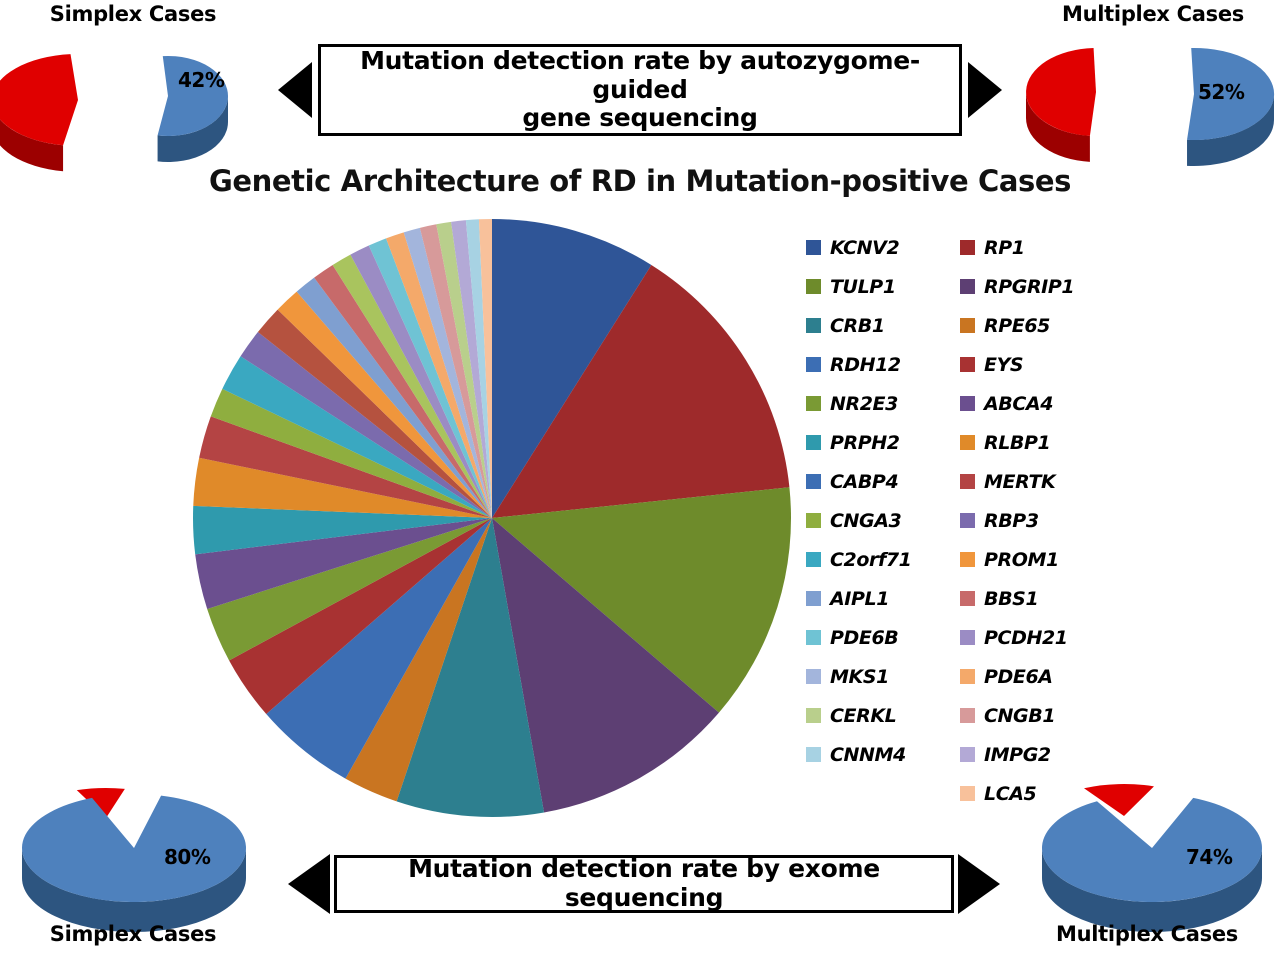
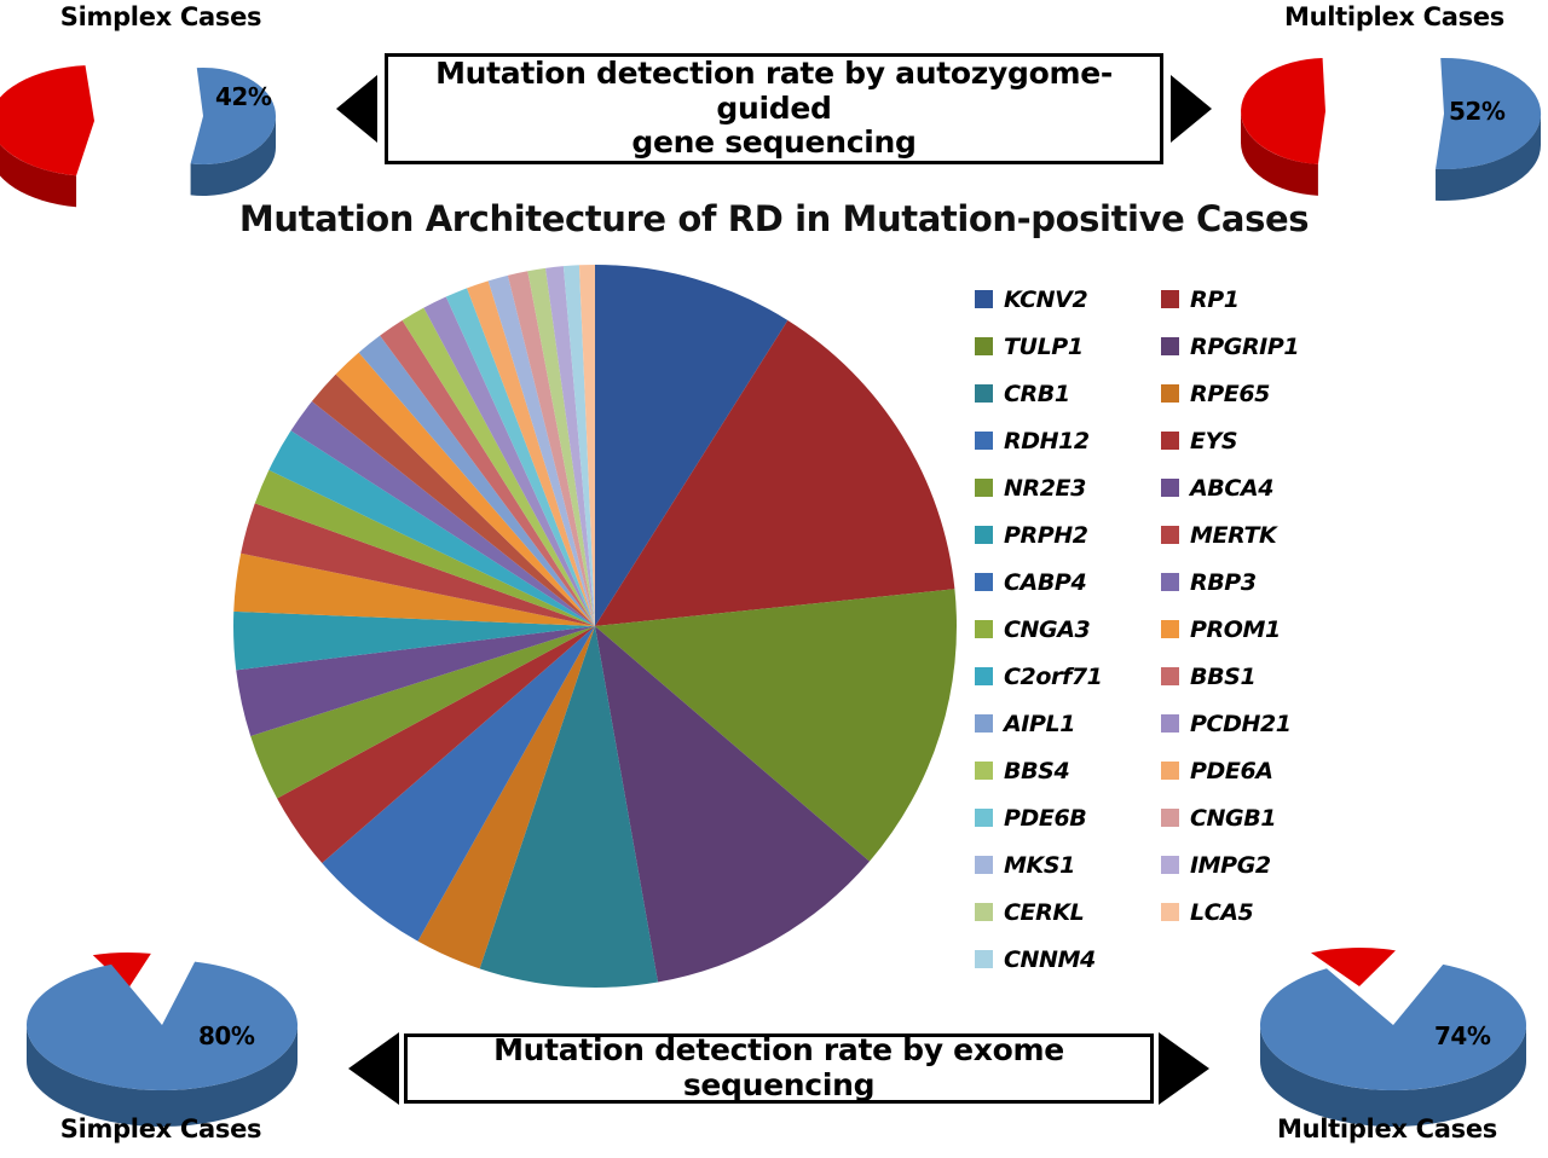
  Simplex Cases
  42%
  Multiplex Cases
  52%
  80%
  Simplex Cases
  74%
  Multiplex Cases
  Mutation detection rate by autozygome-guided
  gene sequencing
  Mutation detection rate by exome sequencing
- Genetic Architecture of RD in Mutation-positive Cases
+ Mutation Architecture of RD in Mutation-positive Cases
  KCNV2
  TULP1
  CRB1
  RDH12
  NR2E3
  PRPH2
  CABP4
  CNGA3
  C2orf71
  AIPL1
+ BBS4
  PDE6B
  MKS1
  CERKL
  CNNM4
  RP1
  RPGRIP1
  RPE65
  EYS
  ABCA4
- RLBP1
  MERTK
  RBP3
  PROM1
  BBS1
  PCDH21
  PDE6A
  CNGB1
  IMPG2
  LCA5
